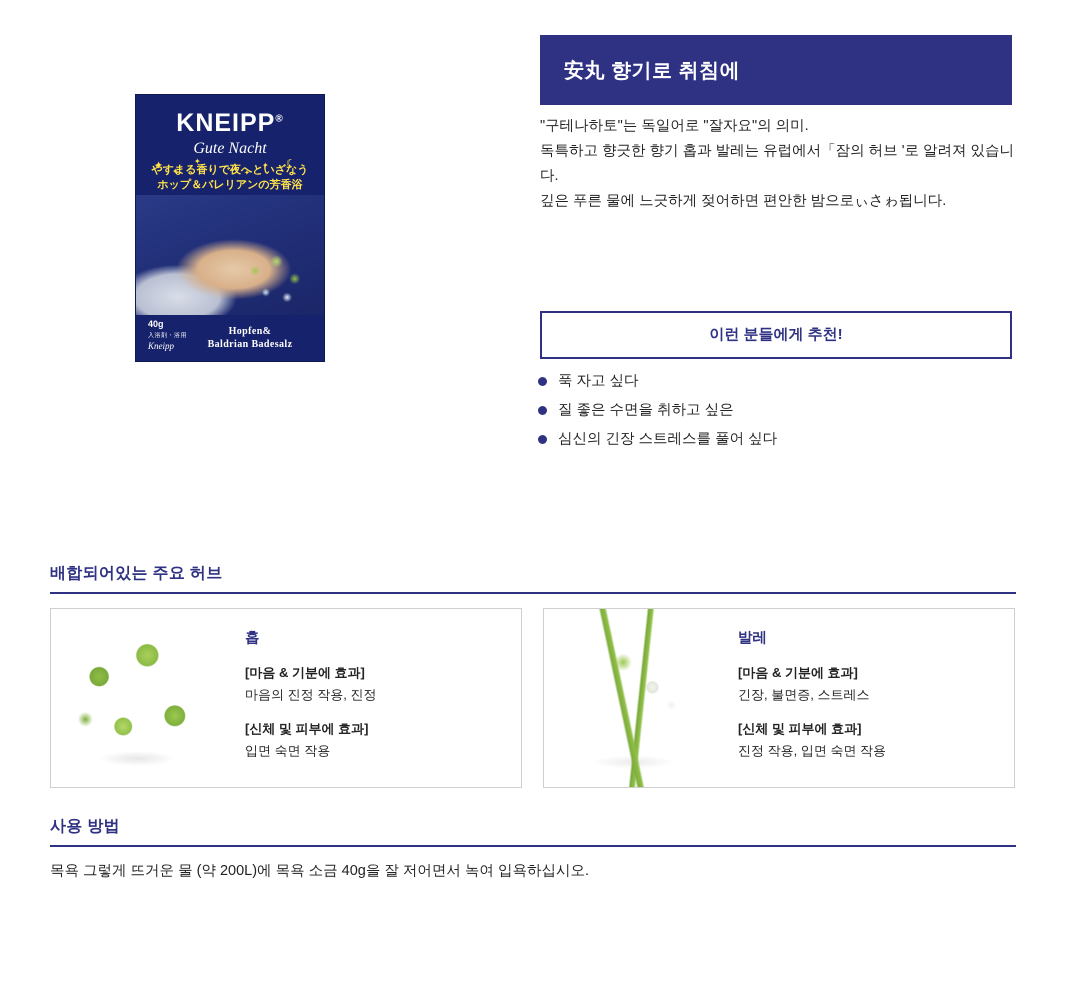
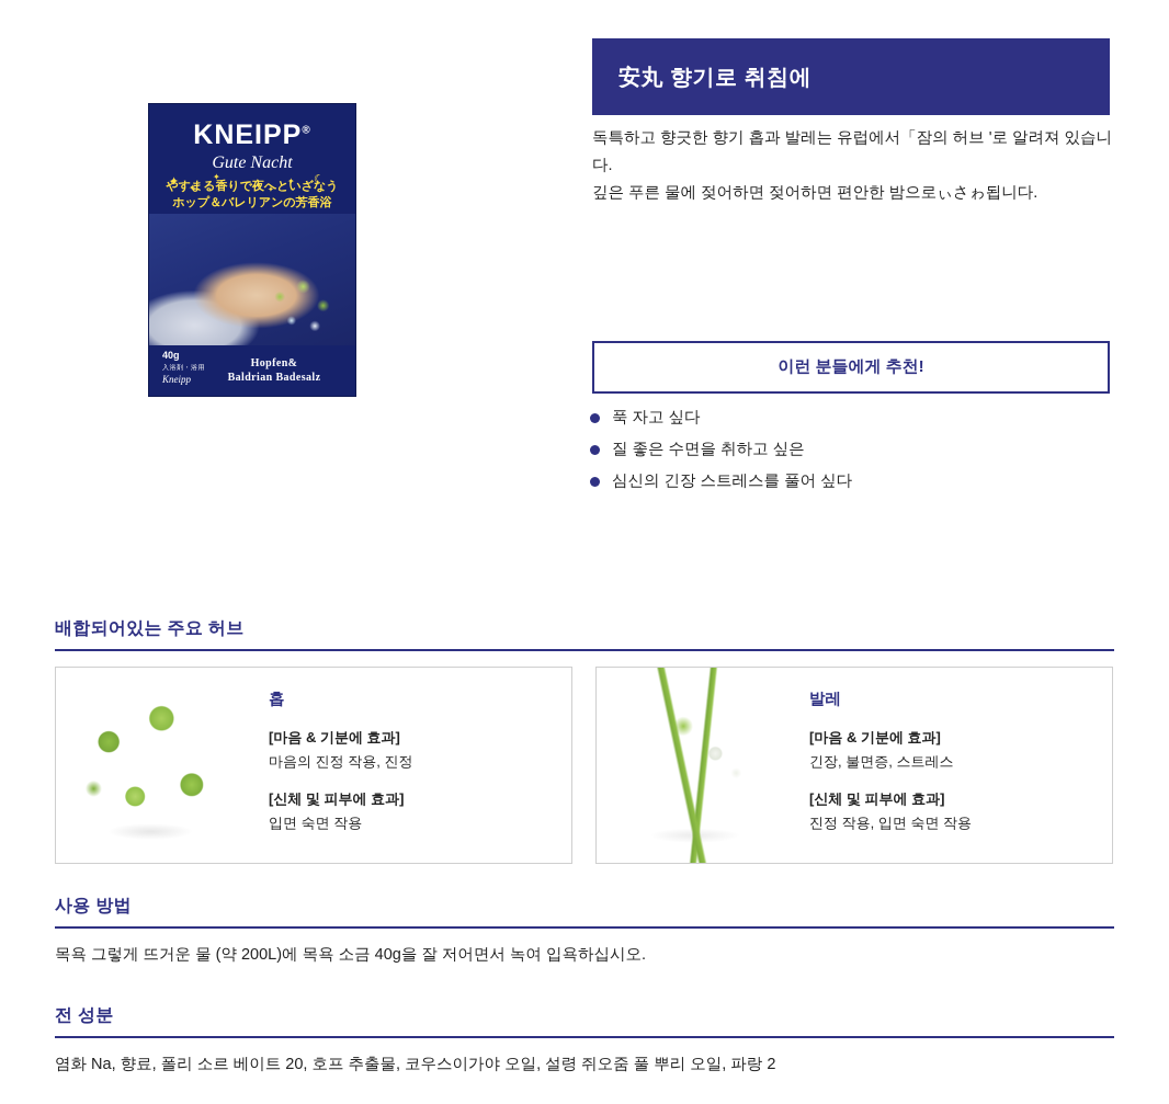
  ✦
  ✦
  ✦
  ✦
  ☾
  KNEIPP®
  Gute Nacht
  やすまる香りで夜へといざなう
  ホップ＆バレリアンの芳香浴
  40g
  Kneipp
  Hopfen&
  Baldrian Badesalz
  安丸 향기로 취침에
- "구테나하토"는 독일어로 "잘자요"의 의미.
  독특하고 향긋한 향기 홉과 발레는 유럽에서「잠의 허브 '로 알려져 있습니다.
- 깊은 푸른 물에 느긋하게 젖어하면 편안한 밤으로ぃさゎ됩니다.
+ 깊은 푸른 물에 젖어하면 젖어하면 편안한 밤으로ぃさゎ됩니다.
  이런 분들에게 추천!
  푹 자고 싶다
  질 좋은 수면을 취하고 싶은
  심신의 긴장 스트레스를 풀어 싶다
  배합되어있는 주요 허브
  홉
  [마음 & 기분에 효과]
  마음의 진정 작용, 진정
  [신체 및 피부에 효과]
  입면 숙면 작용
  발레
  [마음 & 기분에 효과]
  긴장, 불면증, 스트레스
  [신체 및 피부에 효과]
  진정 작용, 입면 숙면 작용
  사용 방법
  목욕 그렇게 뜨거운 물 (약 200L)에 목욕 소금 40g을 잘 저어면서 녹여 입욕하십시오.
+ 전 성분
+ 염화 Na, 향료, 폴리 소르 베이트 20, 호프 추출물, 코우스이가야 오일, 설령 쥐오줌 풀 뿌리 오일, 파랑 2
